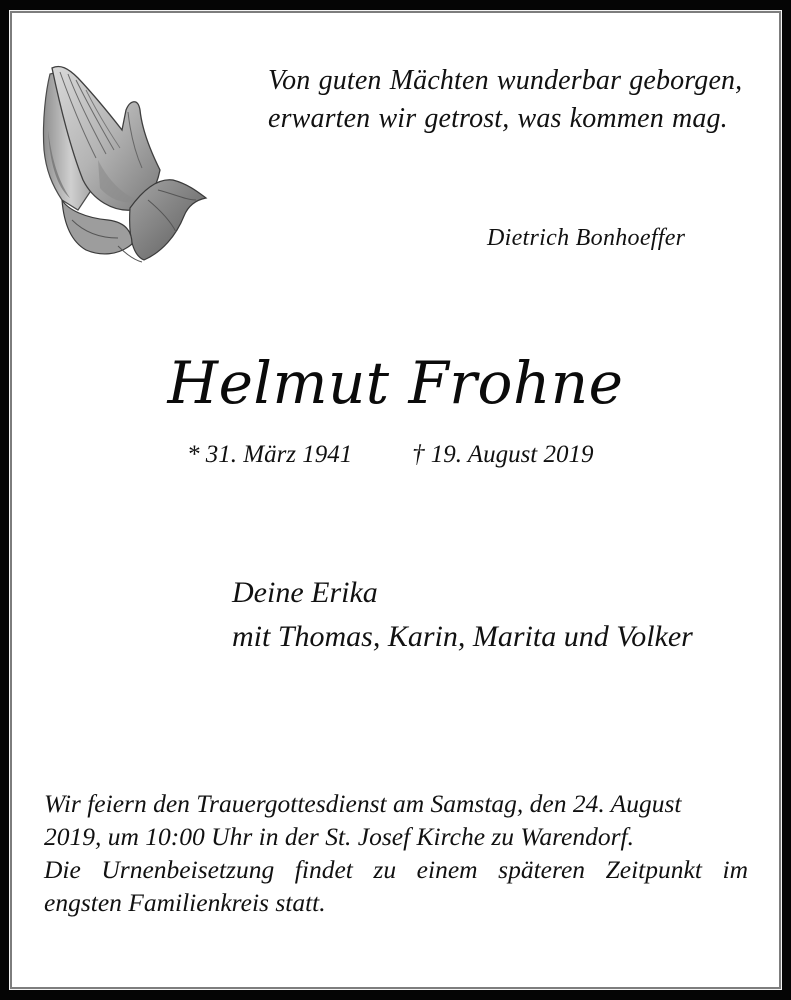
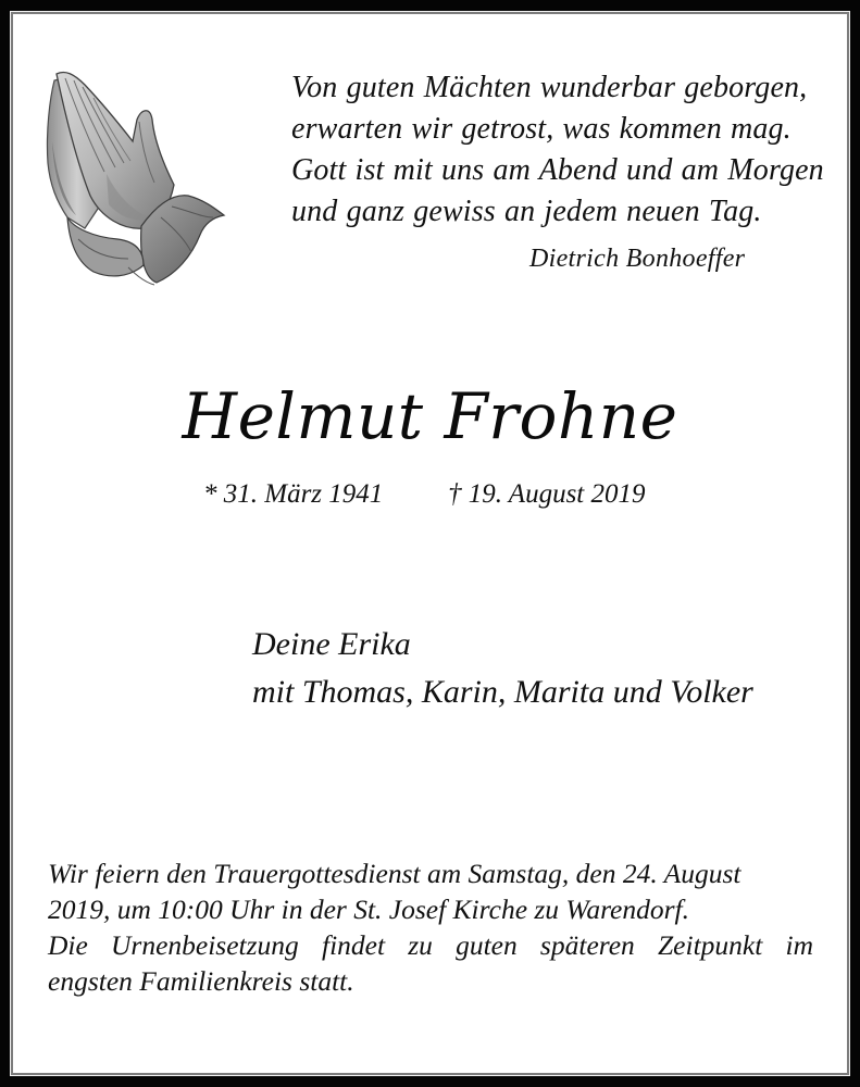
  Von guten Mächten wunderbar geborgen,
  erwarten wir getrost, was kommen mag.
+ Gott ist mit uns am Abend und am Morgen
+ und ganz gewiss an jedem neuen Tag.
  Dietrich Bonhoeffer
  Helmut Frohne
  * 31. März 1941
  † 19. August 2019
  Deine Erika
  mit Thomas, Karin, Marita und Volker
  Wir feiern den Trauergottesdienst am Samstag, den 24. August
  2019, um 10:00 Uhr in der St. Josef Kirche zu Warendorf.
- Die Urnenbeisetzung findet zu einem späteren Zeitpunkt im
+ Die Urnenbeisetzung findet zu guten späteren Zeitpunkt im
  engsten Familienkreis statt.
